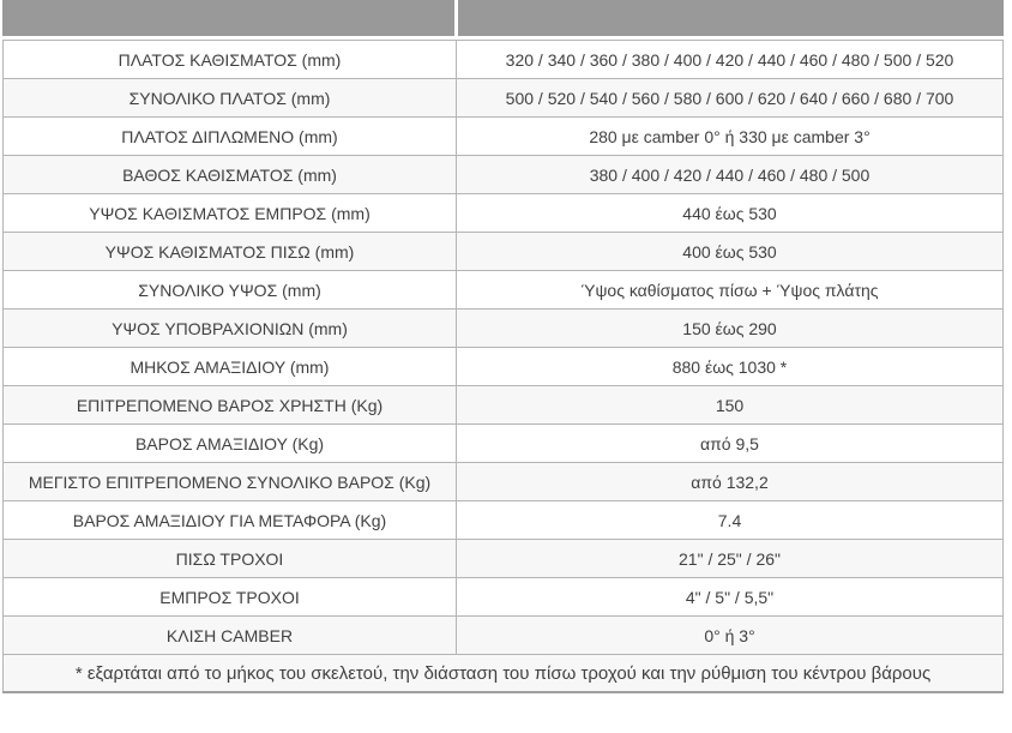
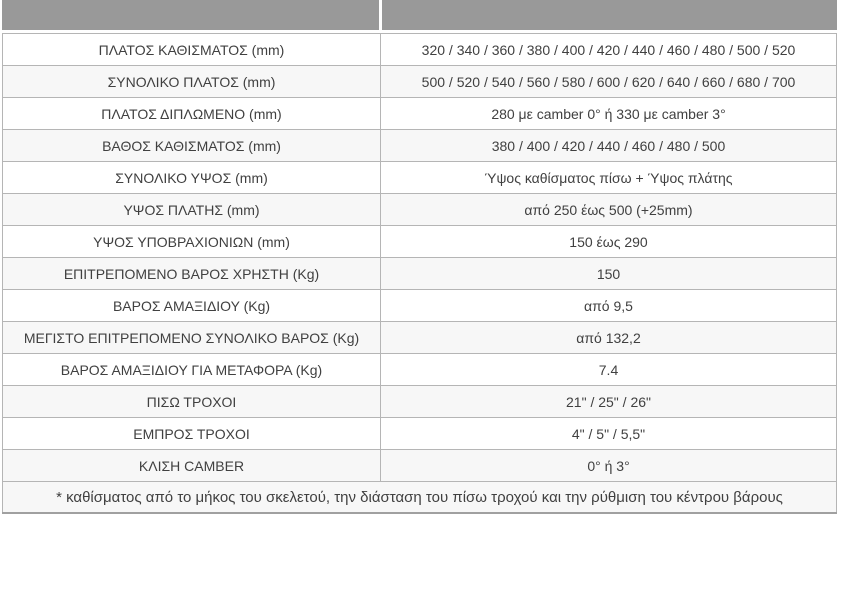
  ΠΛΑΤΟΣ ΚΑΘΙΣΜΑΤΟΣ (mm)	320 / 340 / 360 / 380 / 400 / 420 / 440 / 460 / 480 / 500 / 520
  ΣΥΝΟΛΙΚΟ ΠΛΑΤΟΣ (mm)	500 / 520 / 540 / 560 / 580 / 600 / 620 / 640 / 660 / 680 / 700
  ΠΛΑΤΟΣ ΔΙΠΛΩΜΕΝΟ (mm)	280 με camber 0° ή 330 με camber 3°
  ΒΑΘΟΣ ΚΑΘΙΣΜΑΤΟΣ (mm)	380 / 400 / 420 / 440 / 460 / 480 / 500
- ΥΨΟΣ ΚΑΘΙΣΜΑΤΟΣ ΕΜΠΡΟΣ (mm)	440 έως 530
- ΥΨΟΣ ΚΑΘΙΣΜΑΤΟΣ ΠΙΣΩ (mm)	400 έως 530
  ΣΥΝΟΛΙΚΟ ΥΨΟΣ (mm)	Ύψος καθίσματος πίσω + Ύψος πλάτης
+ ΥΨΟΣ ΠΛΑΤΗΣ (mm)	από 250 έως 500 (+25mm)
  ΥΨΟΣ ΥΠΟΒΡΑΧΙΟΝΙΩΝ (mm)	150 έως 290
- ΜΗΚΟΣ ΑΜΑΞΙΔΙΟΥ (mm)	880 έως 1030 *
  ΕΠΙΤΡΕΠΟΜΕΝΟ ΒΑΡΟΣ ΧΡΗΣΤΗ (Kg)	150
  ΒΑΡΟΣ ΑΜΑΞΙΔΙΟΥ (Kg)	από 9,5
  ΜΕΓΙΣΤΟ ΕΠΙΤΡΕΠΟΜΕΝΟ ΣΥΝΟΛΙΚΟ ΒΑΡΟΣ (Kg)	από 132,2
  ΒΑΡΟΣ ΑΜΑΞΙΔΙΟΥ ΓΙΑ ΜΕΤΑΦΟΡΑ (Kg)	7.4
  ΠΙΣΩ ΤΡΟΧΟΙ	21" / 25" / 26"
  ΕΜΠΡΟΣ ΤΡΟΧΟΙ	4" / 5" / 5,5"
  ΚΛΙΣΗ CAMBER	0° ή 3°
- * εξαρτάται από το μήκος του σκελετού, την διάσταση του πίσω τροχού και την ρύθμιση του κέντρου βάρους
+ * καθίσματος από το μήκος του σκελετού, την διάσταση του πίσω τροχού και την ρύθμιση του κέντρου βάρους
